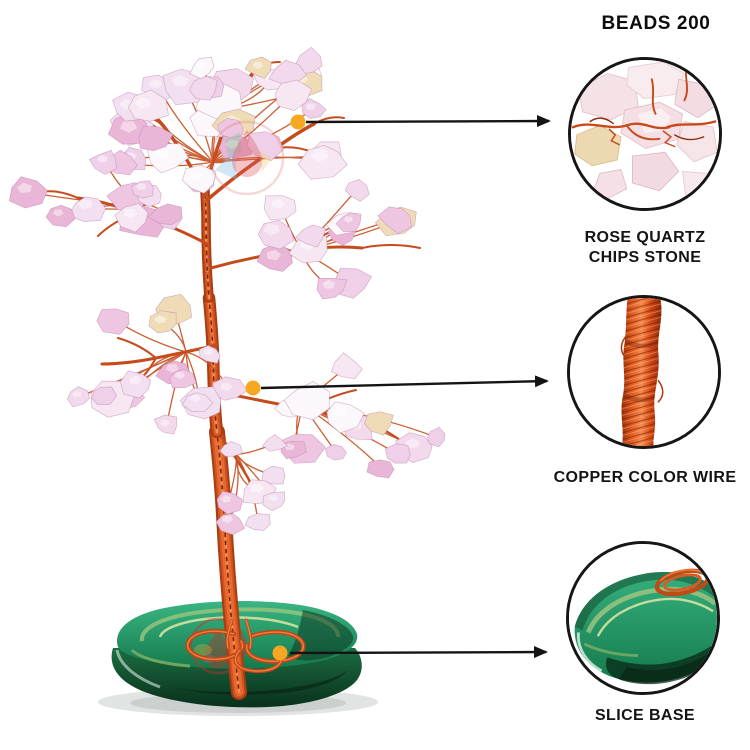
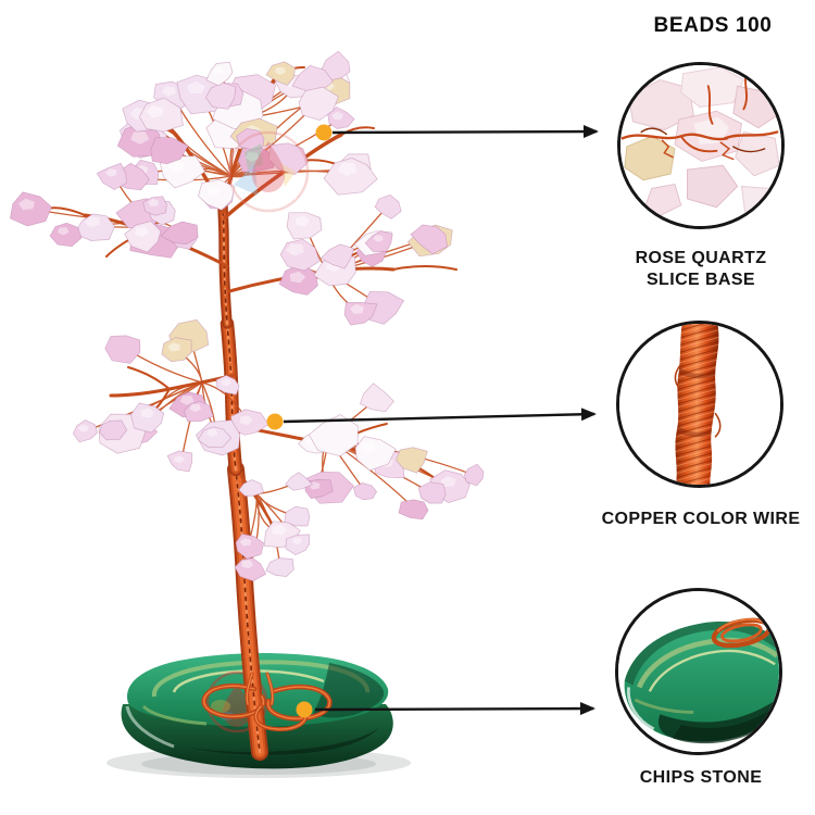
- BEADS 200
+ BEADS 100
  ROSE QUARTZ
- CHIPS STONE
+ SLICE BASE
  COPPER COLOR WIRE
- SLICE BASE
+ CHIPS STONE
